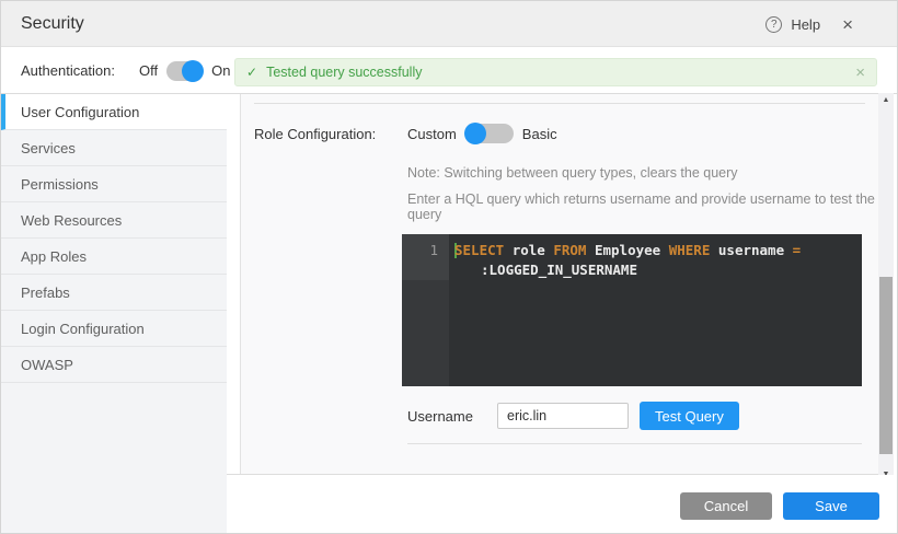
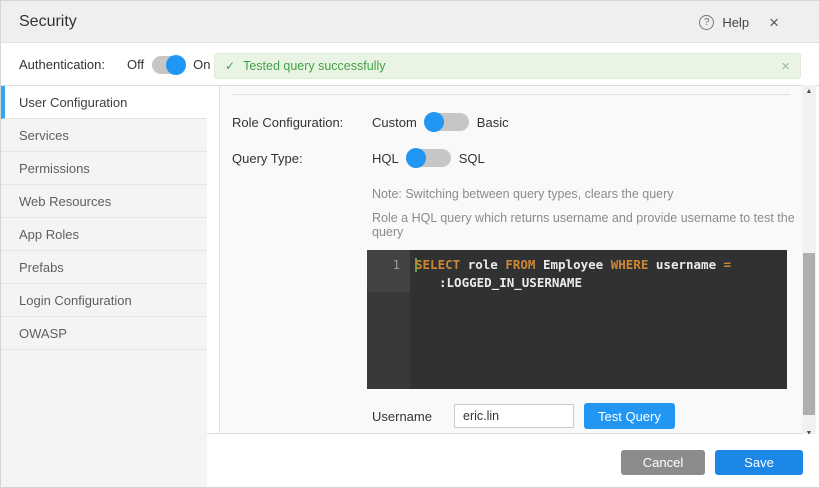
  Security
  ?
  Help
  ×
  Authentication:
  Off
  On
  ✓
  Tested query successfully
  ×
  User Configuration
  Services
  Permissions
  Web Resources
  App Roles
  Prefabs
  Login Configuration
  OWASP
  Role Configuration:
  Custom
  Basic
+ Query Type:
+ HQL
+ SQL
  Note: Switching between query types, clears the query
- Enter a HQL query which returns username and provide username to test the query
+ Role a HQL query which returns username and provide username to test the query
  1
  SELECT role FROM Employee WHERE username =
  :LOGGED_IN_USERNAME
  Username
  eric.lin
  Test Query
  Cancel
  Save
